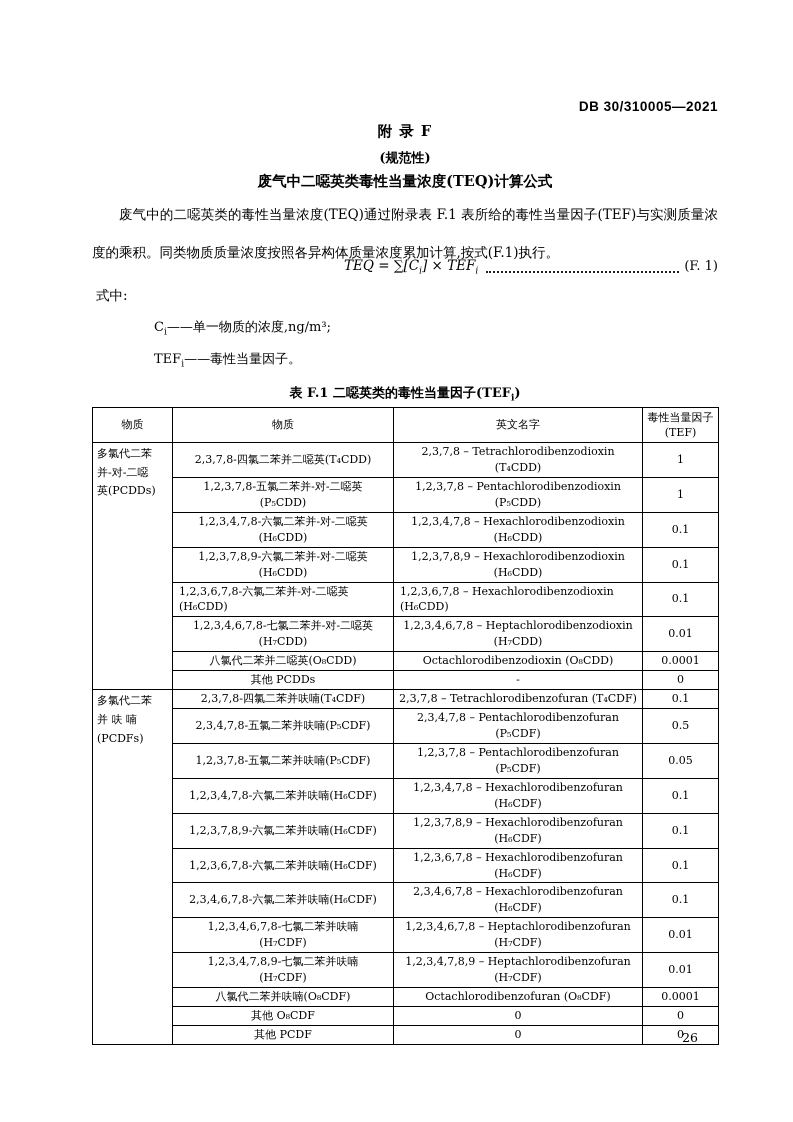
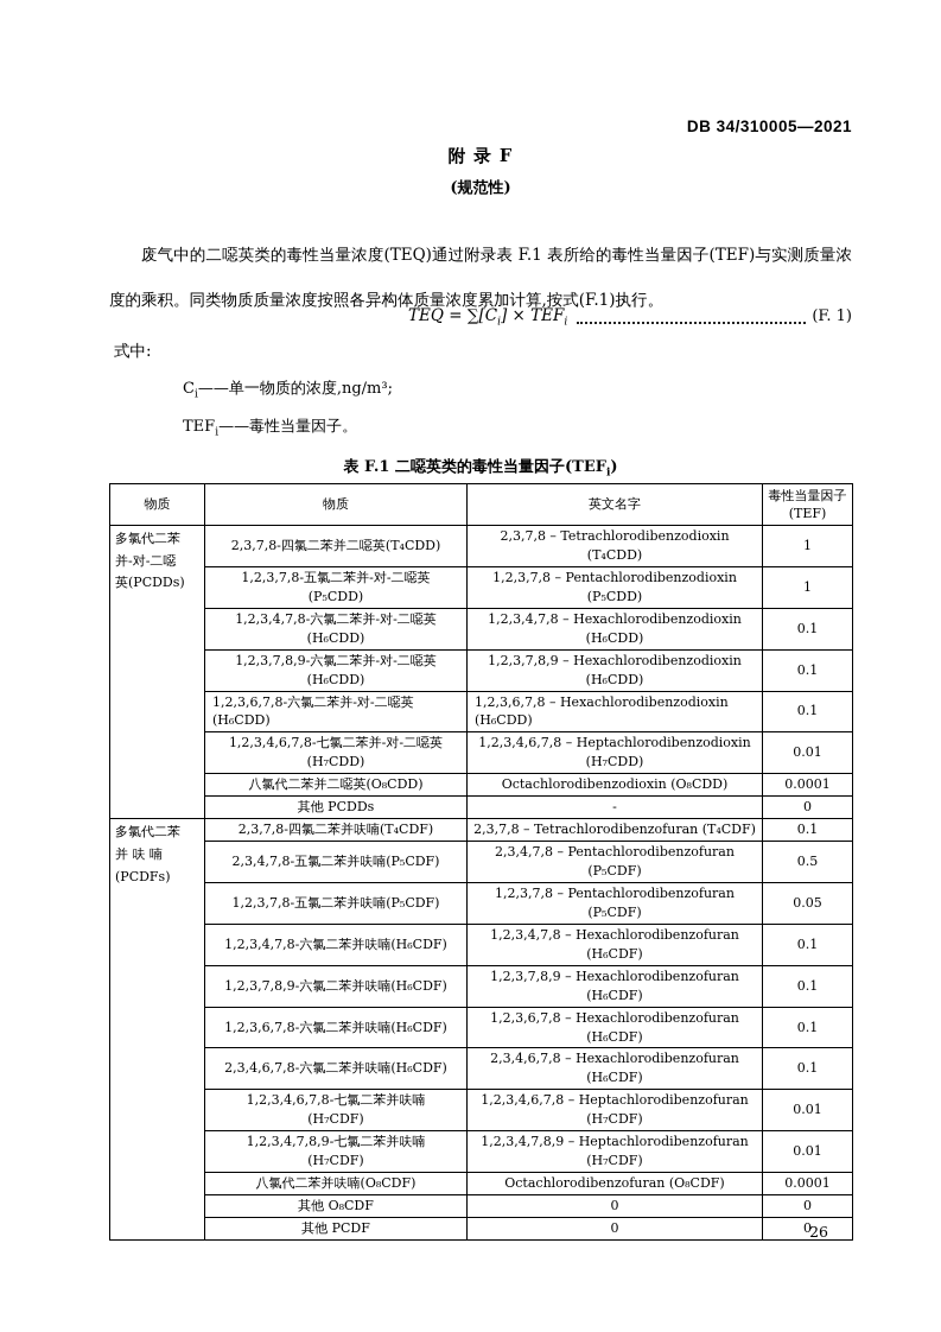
- DB 30/310005—2021
+ DB 34/310005—2021
  附 录 F
  (规范性)
- 废气中二噁英类毒性当量浓度(TEQ)计算公式
  废气中的二噁英类的毒性当量浓度(TEQ)通过附录表 F.1 表所给的毒性当量因子(TEF)与实测质量浓度的乘积。同类物质质量浓度按照各异构体质量浓度累加计算,按式(F.1)执行。
  TEQ = ∑[Ci] × TEFi
  (F. 1)
  式中:
  Ci——单一物质的浓度,ng/m³;
  TEFi——毒性当量因子。
  表 F.1 二噁英类的毒性当量因子(TEFi)
  物质	物质	英文名字	毒性当量因子(TEF)
  多氯代二苯 并-对-二噁 英(PCDDs)	2,3,7,8-四氯二苯并二噁英(T₄CDD)	2,3,7,8 – Tetrachlorodibenzodioxin (T₄CDD)	1
  1,2,3,7,8-五氯二苯并-对-二噁英 (P₅CDD)	1,2,3,7,8 – Pentachlorodibenzodioxin (P₅CDD)	1
  1,2,3,4,7,8-六氯二苯并-对-二噁英 (H₆CDD)	1,2,3,4,7,8 – Hexachlorodibenzodioxin (H₆CDD)	0.1
  1,2,3,7,8,9-六氯二苯并-对-二噁英 (H₆CDD)	1,2,3,7,8,9 – Hexachlorodibenzodioxin (H₆CDD)	0.1
  1,2,3,6,7,8-六氯二苯并-对-二噁英 (H₆CDD)	1,2,3,6,7,8 – Hexachlorodibenzodioxin (H₆CDD)	0.1
  1,2,3,4,6,7,8-七氯二苯并-对-二噁英 (H₇CDD)	1,2,3,4,6,7,8 – Heptachlorodibenzodioxin (H₇CDD)	0.01
  八氯代二苯并二噁英(O₈CDD)	Octachlorodibenzodioxin (O₈CDD)	0.0001
  其他 PCDDs	-	0
  多氯代二苯 并 呋 喃 (PCDFs)	2,3,7,8-四氯二苯并呋喃(T₄CDF)	2,3,7,8 – Tetrachlorodibenzofuran (T₄CDF)	0.1
  2,3,4,7,8-五氯二苯并呋喃(P₅CDF)	2,3,4,7,8 – Pentachlorodibenzofuran (P₅CDF)	0.5
  1,2,3,7,8-五氯二苯并呋喃(P₅CDF)	1,2,3,7,8 – Pentachlorodibenzofuran (P₅CDF)	0.05
  1,2,3,4,7,8-六氯二苯并呋喃(H₆CDF)	1,2,3,4,7,8 – Hexachlorodibenzofuran (H₆CDF)	0.1
  1,2,3,7,8,9-六氯二苯并呋喃(H₆CDF)	1,2,3,7,8,9 – Hexachlorodibenzofuran (H₆CDF)	0.1
  1,2,3,6,7,8-六氯二苯并呋喃(H₆CDF)	1,2,3,6,7,8 – Hexachlorodibenzofuran (H₆CDF)	0.1
  2,3,4,6,7,8-六氯二苯并呋喃(H₆CDF)	2,3,4,6,7,8 – Hexachlorodibenzofuran (H₆CDF)	0.1
  1,2,3,4,6,7,8-七氯二苯并呋喃 (H₇CDF)	1,2,3,4,6,7,8 – Heptachlorodibenzofuran (H₇CDF)	0.01
  1,2,3,4,7,8,9-七氯二苯并呋喃 (H₇CDF)	1,2,3,4,7,8,9 – Heptachlorodibenzofuran (H₇CDF)	0.01
  八氯代二苯并呋喃(O₈CDF)	Octachlorodibenzofuran (O₈CDF)	0.0001
  其他 O₈CDF	0	0
  其他 PCDF	0	0
  26
